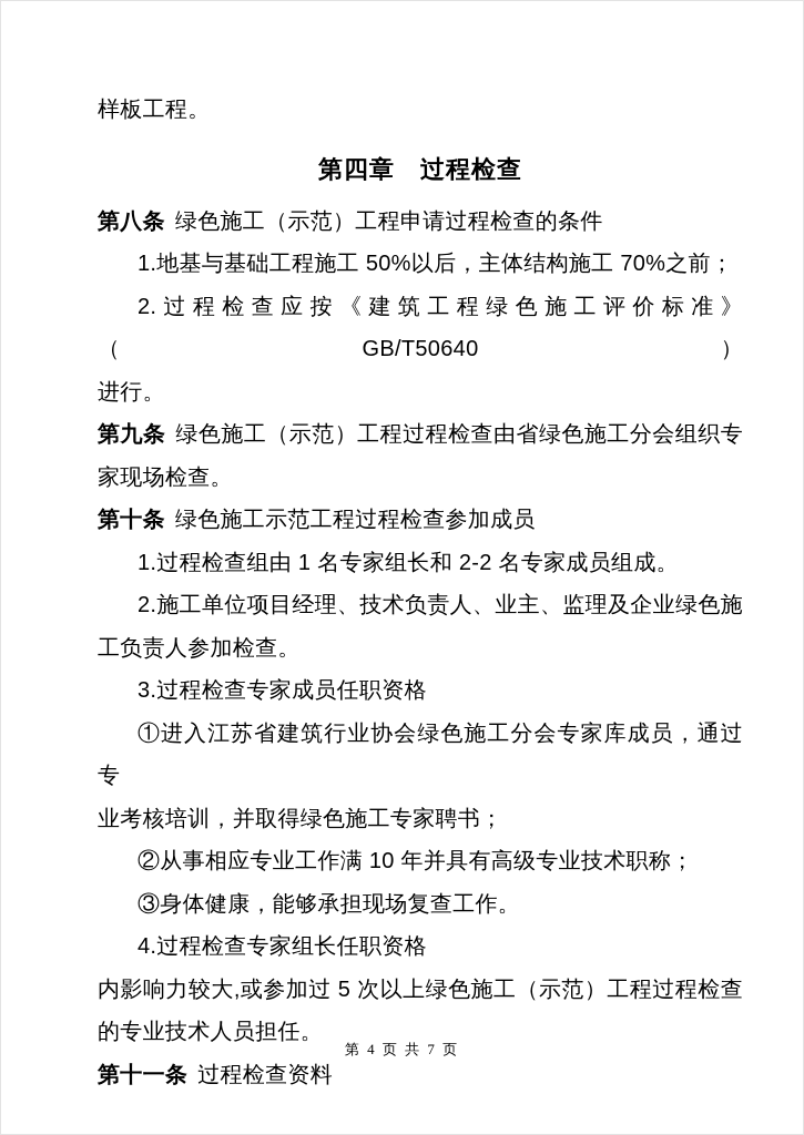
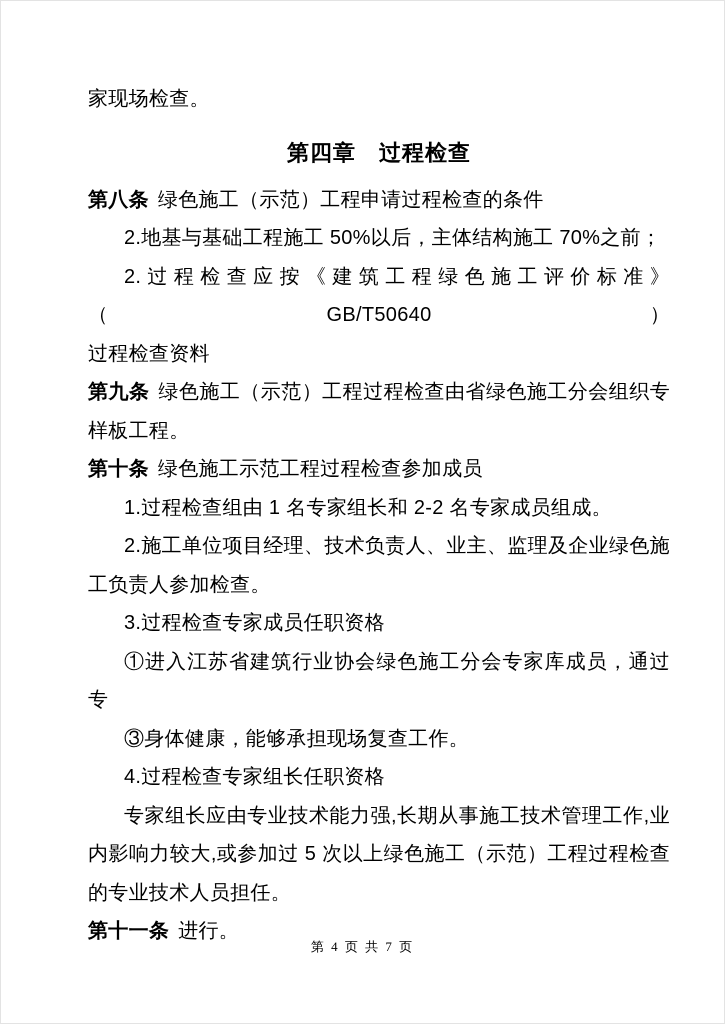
- 样板工程。
+ 家现场检查。
  第四章 过程检查
  第八条 绿色施工（示范）工程申请过程检查的条件
- 1.地基与基础工程施工 50%以后，主体结构施工 70%之前；
+ 2.地基与基础工程施工 50%以后，主体结构施工 70%之前；
  2.过程检查应按《建筑工程绿色施工评价标准》（GB/T50640）
- 进行。
+ 过程检查资料
  第九条 绿色施工（示范）工程过程检查由省绿色施工分会组织专
- 家现场检查。
+ 样板工程。
  第十条 绿色施工示范工程过程检查参加成员
  1.过程检查组由 1 名专家组长和 2-2 名专家成员组成。
  2.施工单位项目经理、技术负责人、业主、监理及企业绿色施
  工负责人参加检查。
  3.过程检查专家成员任职资格
  ①进入江苏省建筑行业协会绿色施工分会专家库成员，通过专
- 业考核培训，并取得绿色施工专家聘书；
- ②从事相应专业工作满 10 年并具有高级专业技术职称；
  ③身体健康，能够承担现场复查工作。
  4.过程检查专家组长任职资格
+ 专家组长应由专业技术能力强,长期从事施工技术管理工作,业
  内影响力较大,或参加过 5 次以上绿色施工（示范）工程过程检查
  的专业技术人员担任。
- 第十一条 过程检查资料
+ 第十一条 进行。
  第 4 页 共 7 页
